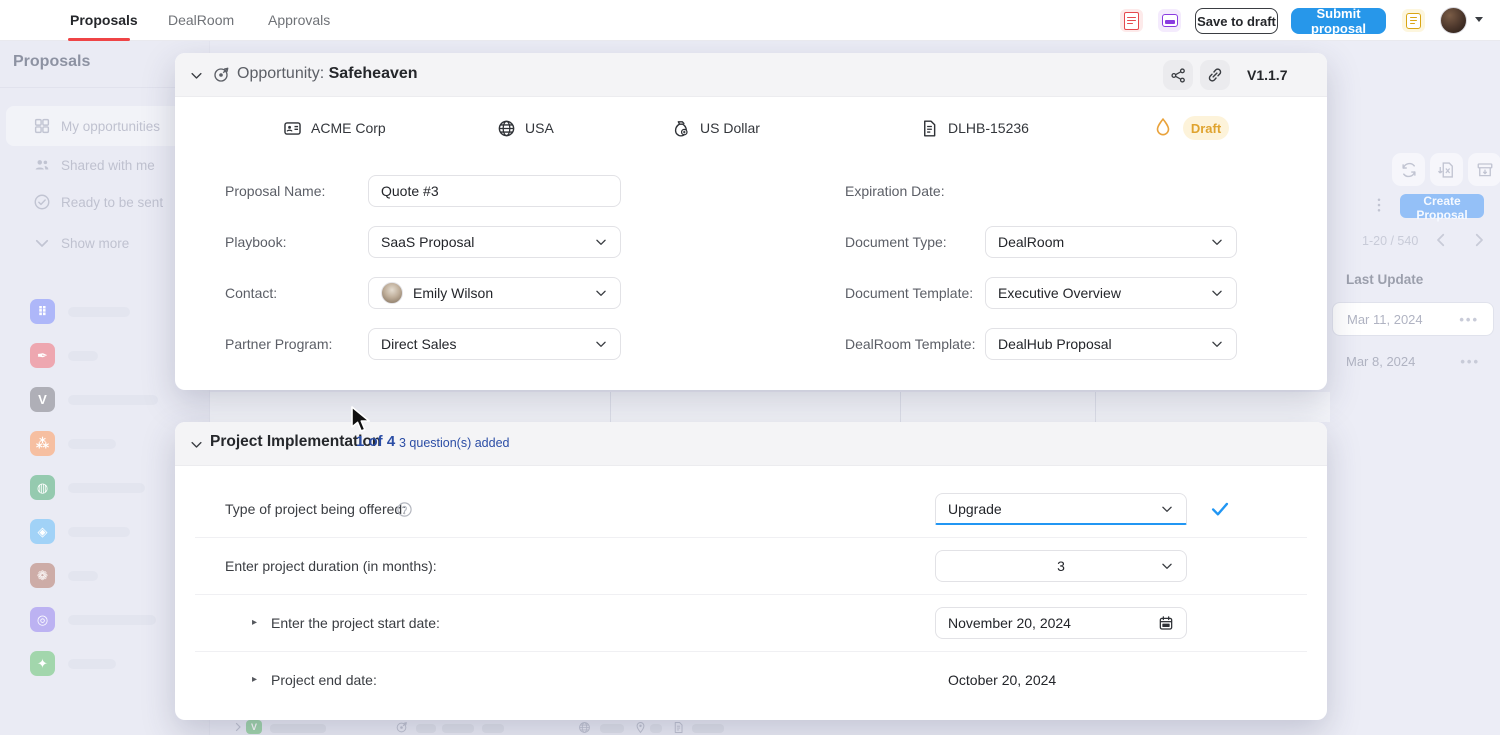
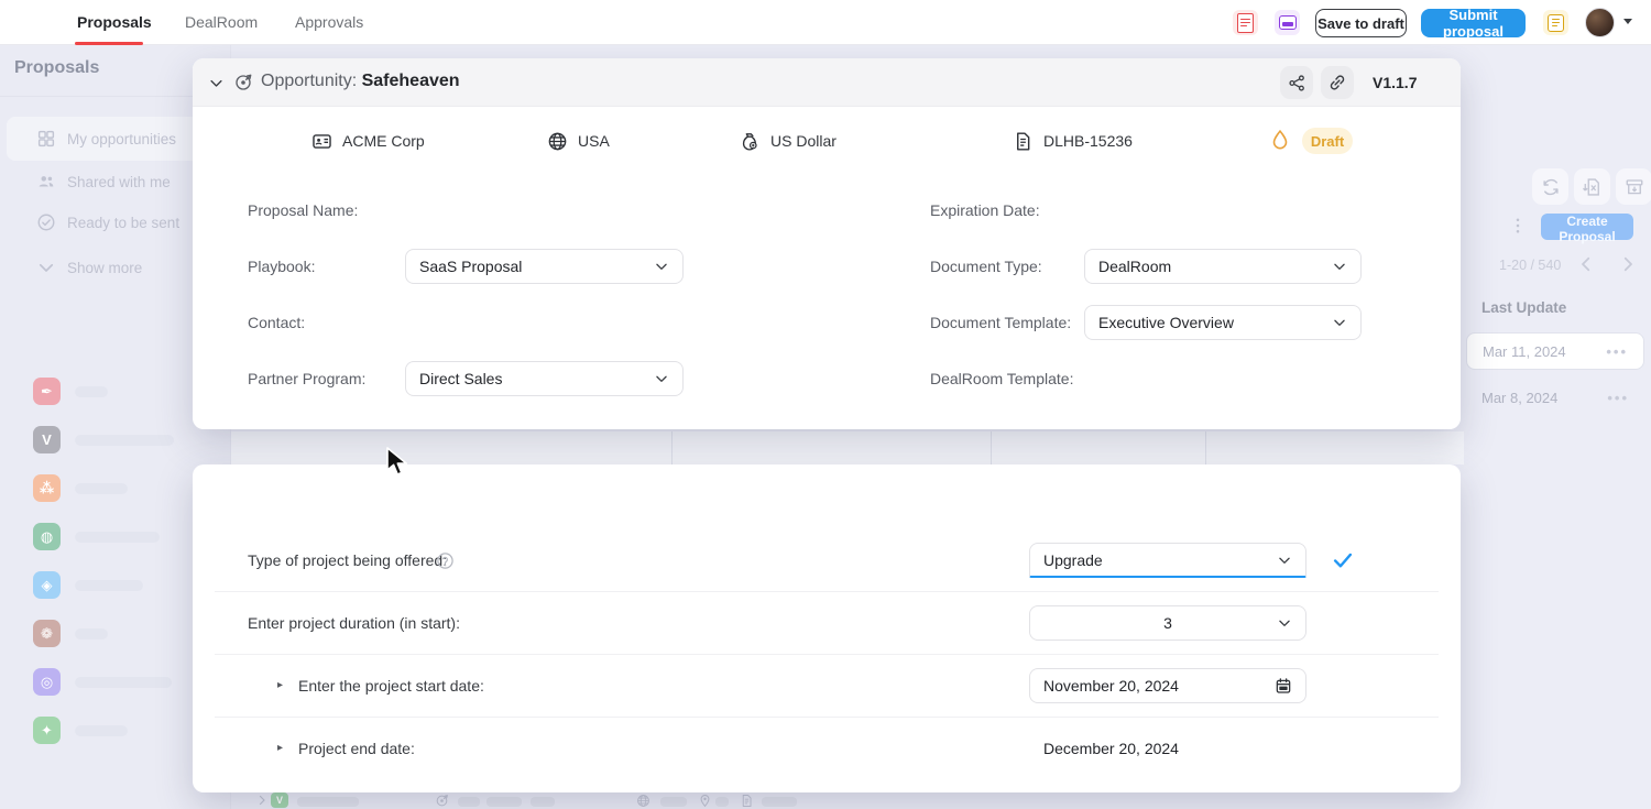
  Proposals
  DealRoom
  Approvals
  Save to draft
  Submit proposal
  Proposals
  My opportunities
  Shared with me
  Ready to be sent
  Show more
- ⠿
  ✒
  V
  ⁂
  ◍
  ◈
  ❁
  ◎
  ✦
  V
  Create Proposal
  1-20 / 540
  Last Update
  Mar 11, 2024
  •••
  Mar 8, 2024
  •••
  Opportunity: Safeheaven
  V1.1.7
  ACME Corp
  USA
  US Dollar
  DLHB-15236
  Draft
  Proposal Name:
- Quote #3
  Playbook:
  SaaS Proposal
  Contact:
- Emily Wilson
  Partner Program:
  Direct Sales
  Expiration Date:
  Document Type:
  DealRoom
  Document Template:
  Executive Overview
  DealRoom Template:
- DealHub Proposal
- Project Implementation
- 1 of 4
- 3 question(s) added
  Type of project being offere:
  Upgrade
- Enter project duration (in months):
+ Enter project duration (in start):
  3
  ▸
  Enter the project start date:
  November 20, 2024
  ▸
  Project end date:
- October 20, 2024
+ December 20, 2024
